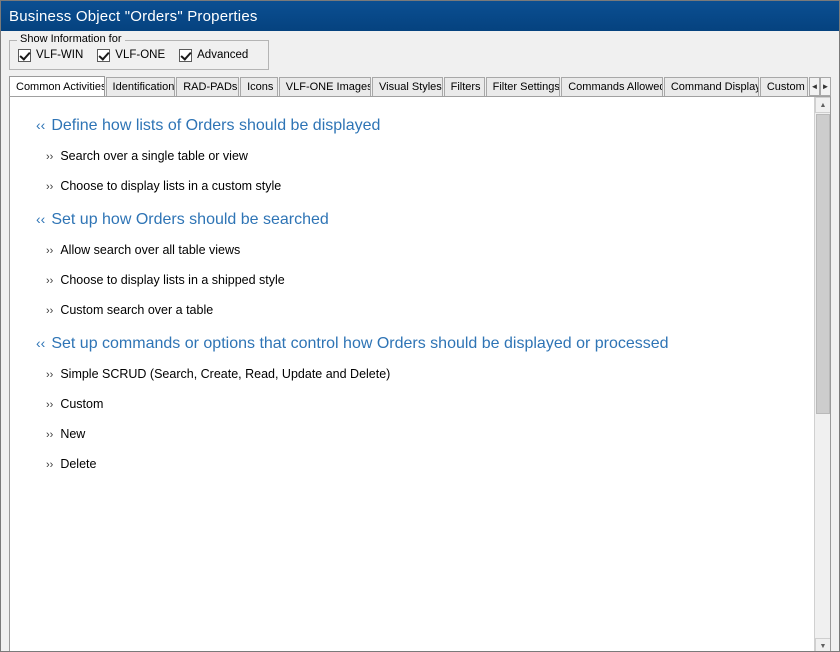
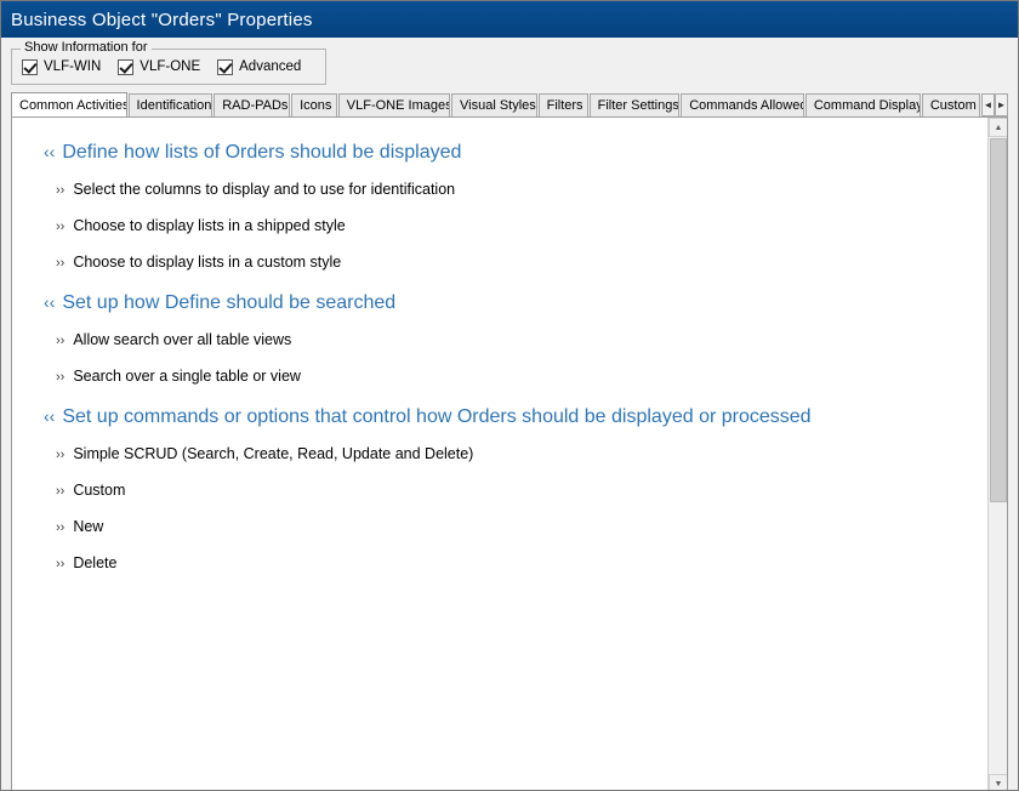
  Business Object "Orders" Properties
  Show Information for
  VLF-WIN
  VLF-ONE
  Advanced
  Common Activities
  Identification
  RAD-PADs
  Icons
  VLF-ONE Images
  Visual Styles
  Filters
  Filter Settings
  Commands Allowed
  Command Display
  Custom
  ◄
  ►
  ‹‹ Define how lists of Orders should be displayed
+ ›› Select the columns to display and to use for identification
- ›› Search over a single table or view
+ ›› Choose to display lists in a shipped style
  ›› Choose to display lists in a custom style
- ‹‹ Set up how Orders should be searched
+ ‹‹ Set up how Define should be searched
  ›› Allow search over all table views
- ›› Choose to display lists in a shipped style
+ ›› Search over a single table or view
- ›› Custom search over a table
  ‹‹ Set up commands or options that control how Orders should be displayed or processed
  ›› Simple SCRUD (Search, Create, Read, Update and Delete)
  ›› Custom
  ›› New
  ›› Delete
